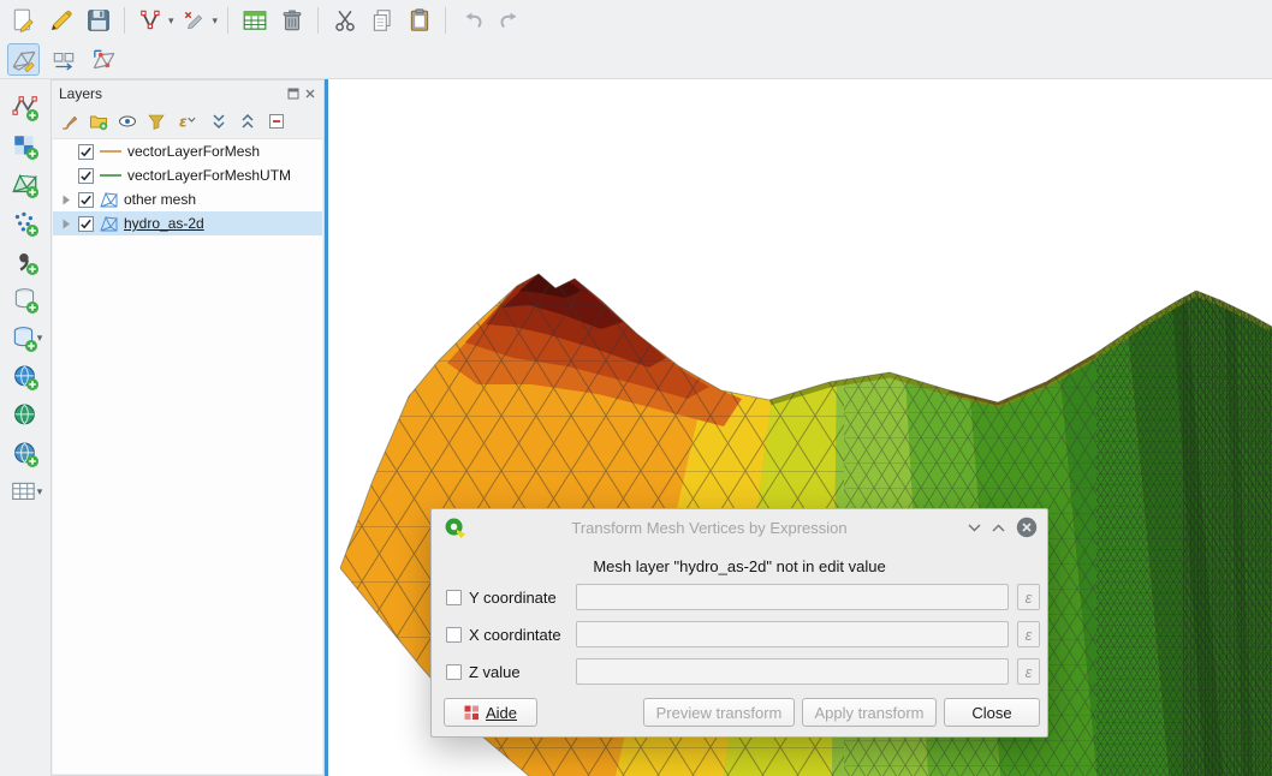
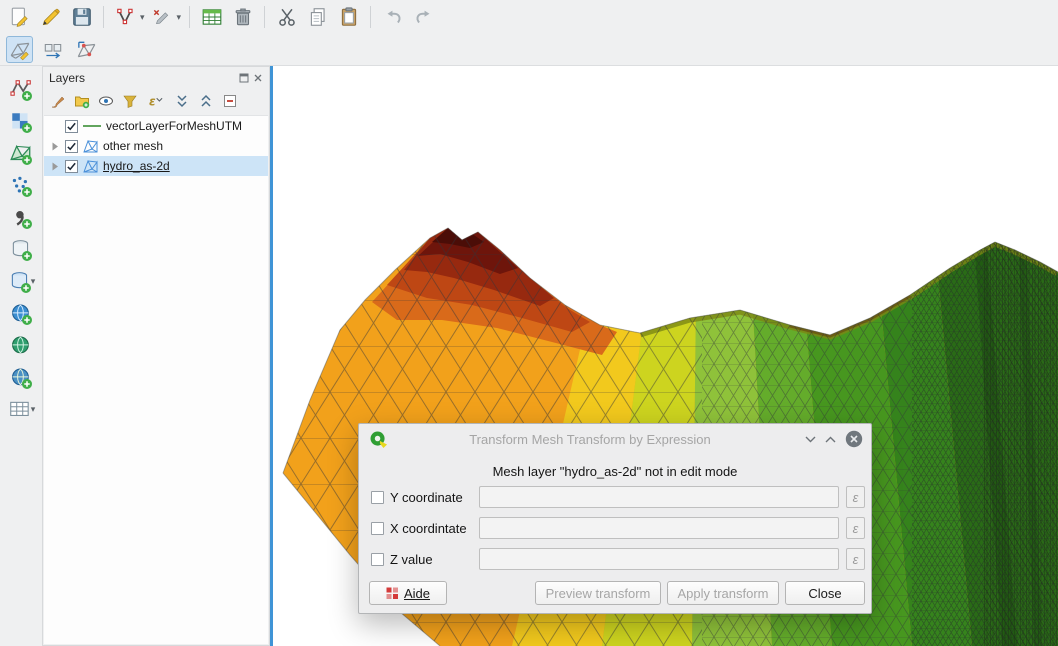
  ▾
  ▾
  ▾
  ▾
  Layers
  ε
- vectorLayerForMesh
  vectorLayerForMeshUTM
  other mesh
  hydro_as-2d
- Transform Mesh Vertices by Expression
+ Transform Mesh Transform by Expression
- Mesh layer "hydro_as-2d" not in edit value
+ Mesh layer "hydro_as-2d" not in edit mode
  Y coordinate
  ε
  X coordintate
  ε
  Z value
  ε
  Aide
  Preview transform
  Apply transform
  Close
